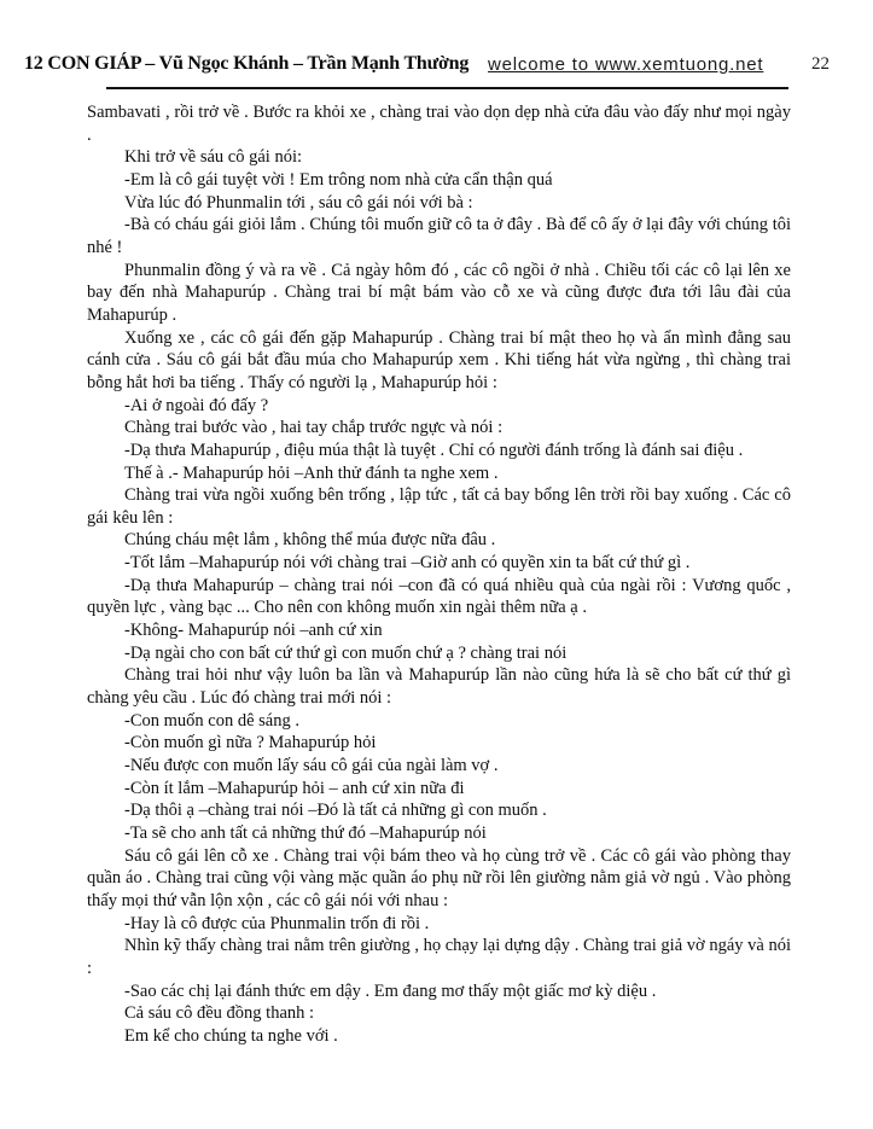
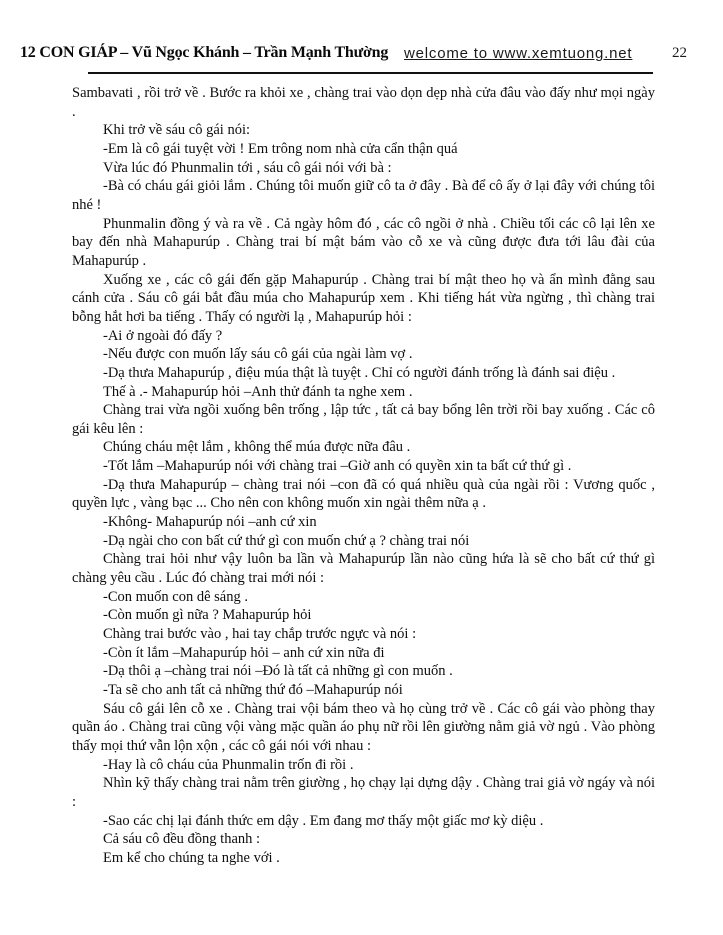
  12 CON GIÁP – Vũ Ngọc Khánh – Trần Mạnh Thường
  welcome to www.xemtuong.net
  22
  Sambavati , rồi trở về . Bước ra khỏi xe , chàng trai vào dọn dẹp nhà cửa đâu vào đấy như mọi ngày .
  Khi trở về sáu cô gái nói:
  -Em là cô gái tuyệt vời ! Em trông nom nhà cửa cẩn thận quá
  Vừa lúc đó Phunmalin tới , sáu cô gái nói với bà :
  -Bà có cháu gái giỏi lắm . Chúng tôi muốn giữ cô ta ở đây . Bà để cô ấy ở lại đây với chúng tôi nhé !
  Phunmalin đồng ý và ra về . Cả ngày hôm đó , các cô ngồi ở nhà . Chiều tối các cô lại lên xe bay đến nhà Mahapurúp . Chàng trai bí mật bám vào cỗ xe và cũng được đưa tới lâu đài của Mahapurúp .
  Xuống xe , các cô gái đến gặp Mahapurúp . Chàng trai bí mật theo họ và ẩn mình đằng sau cánh cửa . Sáu cô gái bắt đầu múa cho Mahapurúp xem . Khi tiếng hát vừa ngừng , thì chàng trai bỗng hắt hơi ba tiếng . Thấy có người lạ , Mahapurúp hỏi :
  -Ai ở ngoài đó đấy ?
- Chàng trai bước vào , hai tay chắp trước ngực và nói :
+ -Nếu được con muốn lấy sáu cô gái của ngài làm vợ .
  -Dạ thưa Mahapurúp , điệu múa thật là tuyệt . Chỉ có người đánh trống là đánh sai điệu .
  Thế à .- Mahapurúp hỏi –Anh thử đánh ta nghe xem .
  Chàng trai vừa ngồi xuống bên trống , lập tức , tất cả bay bổng lên trời rồi bay xuống . Các cô gái kêu lên :
  Chúng cháu mệt lắm , không thể múa được nữa đâu .
  -Tốt lắm –Mahapurúp nói với chàng trai –Giờ anh có quyền xin ta bất cứ thứ gì .
  -Dạ thưa Mahapurúp – chàng trai nói –con đã có quá nhiều quà của ngài rồi : Vương quốc , quyền lực , vàng bạc ... Cho nên con không muốn xin ngài thêm nữa ạ .
  -Không- Mahapurúp nói –anh cứ xin
  -Dạ ngài cho con bất cứ thứ gì con muốn chứ ạ ? chàng trai nói
  Chàng trai hỏi như vậy luôn ba lần và Mahapurúp lần nào cũng hứa là sẽ cho bất cứ thứ gì chàng yêu cầu . Lúc đó chàng trai mới nói :
  -Con muốn con dê sáng .
  -Còn muốn gì nữa ? Mahapurúp hỏi
- -Nếu được con muốn lấy sáu cô gái của ngài làm vợ .
+ Chàng trai bước vào , hai tay chắp trước ngực và nói :
  -Còn ít lắm –Mahapurúp hỏi – anh cứ xin nữa đi
  -Dạ thôi ạ –chàng trai nói –Đó là tất cả những gì con muốn .
  -Ta sẽ cho anh tất cả những thứ đó –Mahapurúp nói
  Sáu cô gái lên cỗ xe . Chàng trai vội bám theo và họ cùng trở về . Các cô gái vào phòng thay quần áo . Chàng trai cũng vội vàng mặc quần áo phụ nữ rồi lên giường nằm giả vờ ngủ . Vào phòng thấy mọi thứ vẫn lộn xộn , các cô gái nói với nhau :
- -Hay là cô được của Phunmalin trốn đi rồi .
+ -Hay là cô cháu của Phunmalin trốn đi rồi .
  Nhìn kỹ thấy chàng trai nằm trên giường , họ chạy lại dựng dậy . Chàng trai giả vờ ngáy và nói :
  -Sao các chị lại đánh thức em dậy . Em đang mơ thấy một giấc mơ kỳ diệu .
  Cả sáu cô đều đồng thanh :
  Em kể cho chúng ta nghe với .
